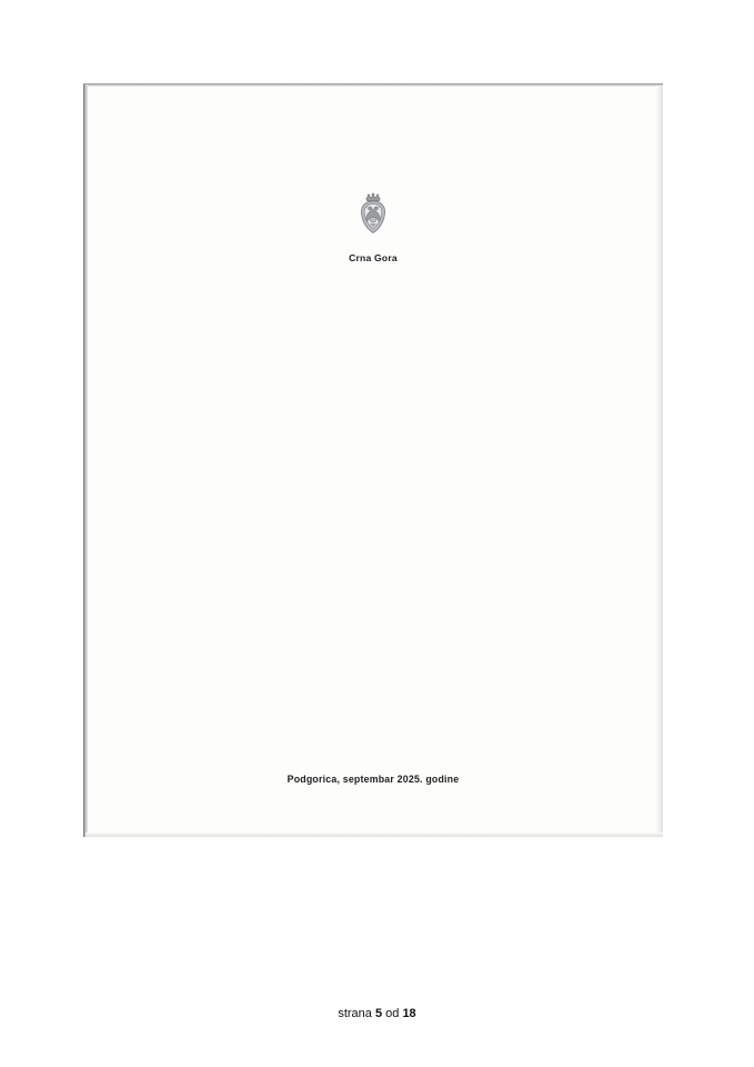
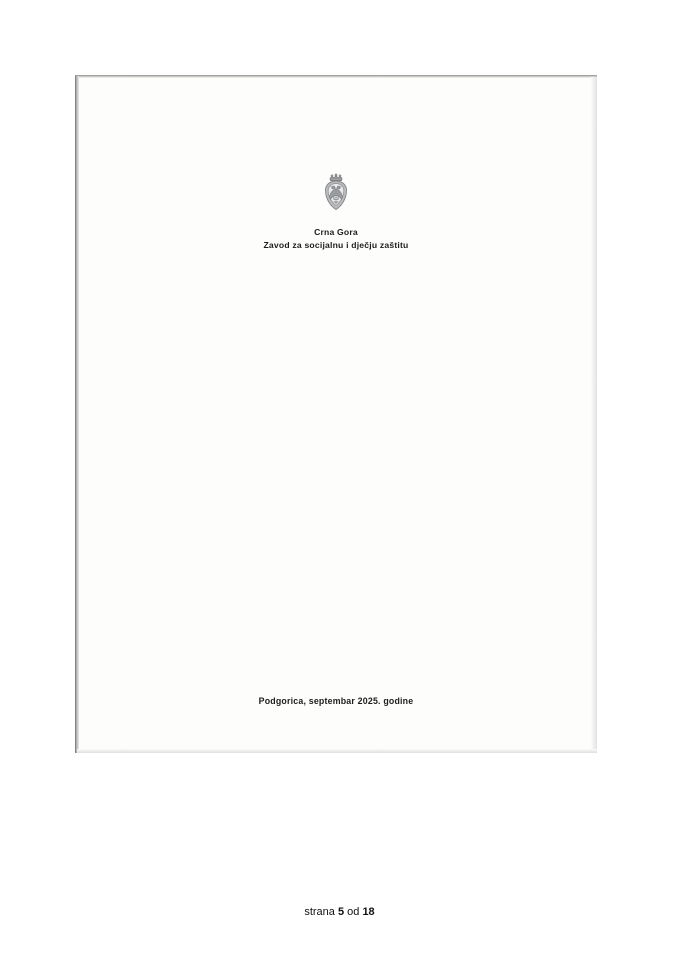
  Crna Gora
+ Zavod za socijalnu i dječju zaštitu
  Podgorica, septembar 2025. godine
  strana 5 od 18
